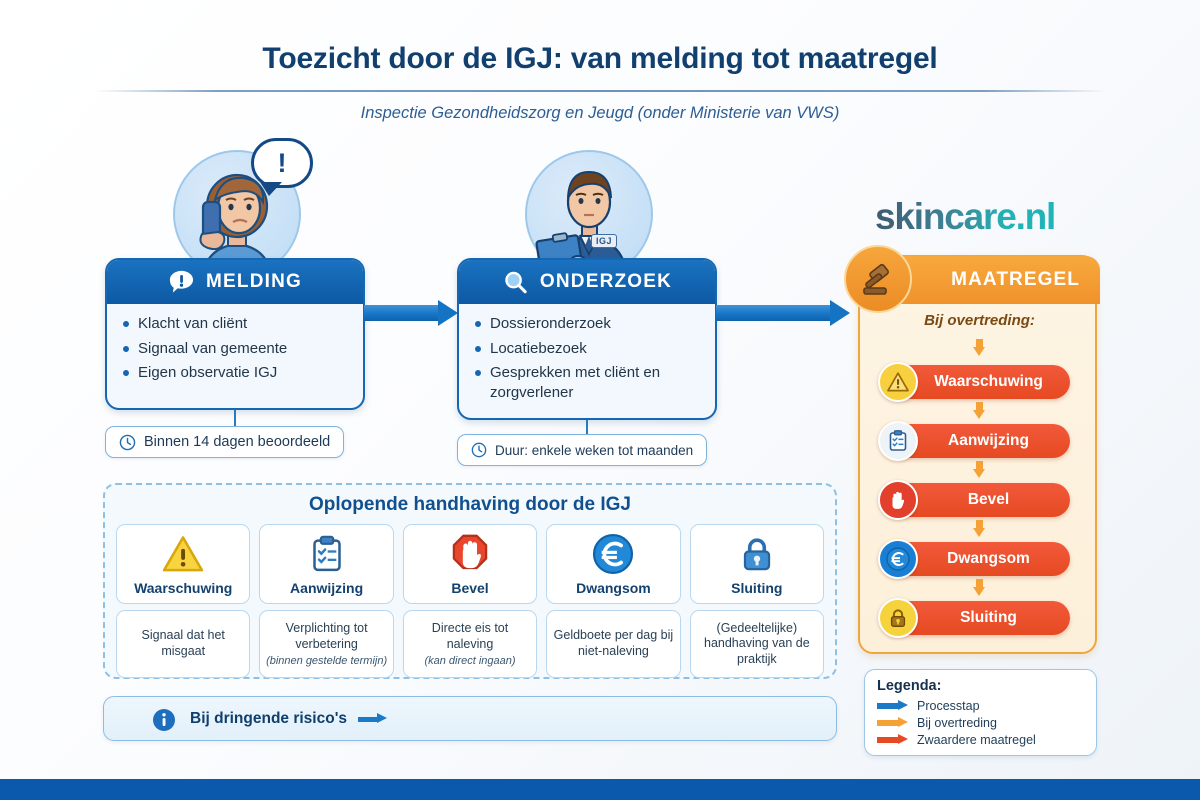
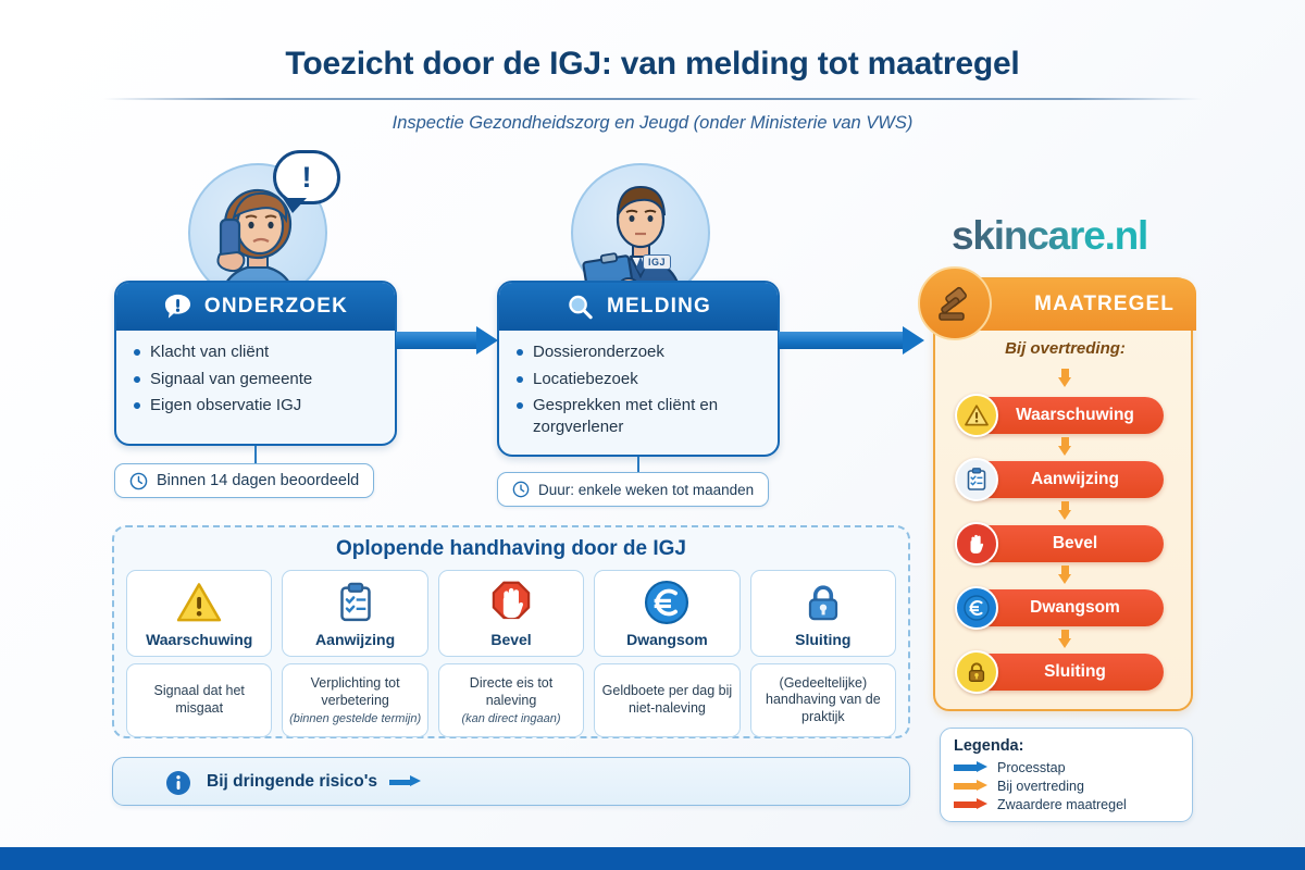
  Toezicht door de IGJ: van melding tot maatregel
  Inspectie Gezondheidszorg en Jeugd (onder Ministerie van VWS)
  !
  IGJ
- MELDING
+ ONDERZOEK
  Klacht van cliënt
  Signaal van gemeente
  Eigen observatie IGJ
  Binnen 14 dagen beoordeeld
- ONDERZOEK
+ MELDING
  Dossieronderzoek
  Locatiebezoek
  Gesprekken met cliënt en zorgverlener
  Duur: enkele weken tot maanden
  skincare.nl
  MAATREGEL
  Bij overtreding:
  Waarschuwing
  Aanwijzing
  Bevel
  Dwangsom
  Sluiting
  Oplopende handhaving door de IGJ
  Waarschuwing
  Signaal dat het misgaat
  Aanwijzing
  Verplichting tot verbetering
  (binnen gestelde termijn)
  Bevel
  Directe eis tot naleving
  (kan direct ingaan)
  Dwangsom
  Geldboete per dag bij niet-naleving
  Sluiting
  (Gedeeltelijke) handhaving van de praktijk
  Bij dringende risico's
  Legenda:
  Processtap
  Bij overtreding
  Zwaardere maatregel
